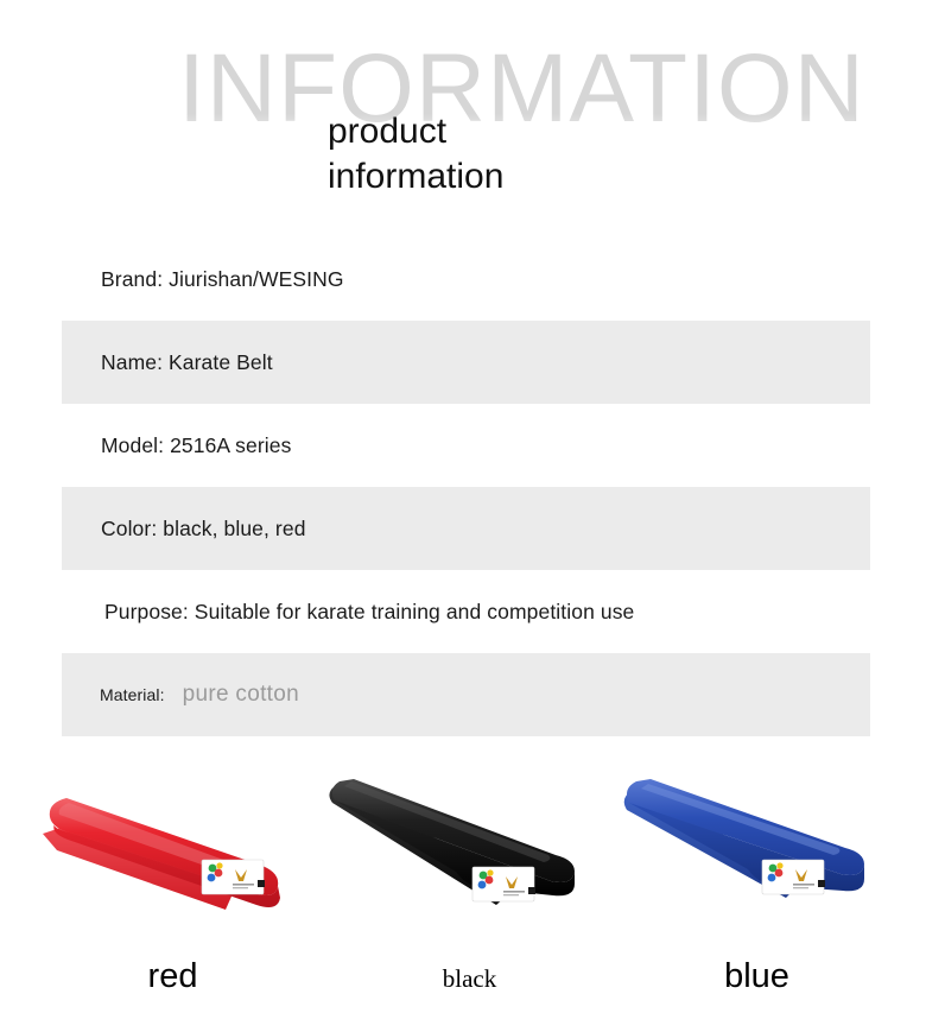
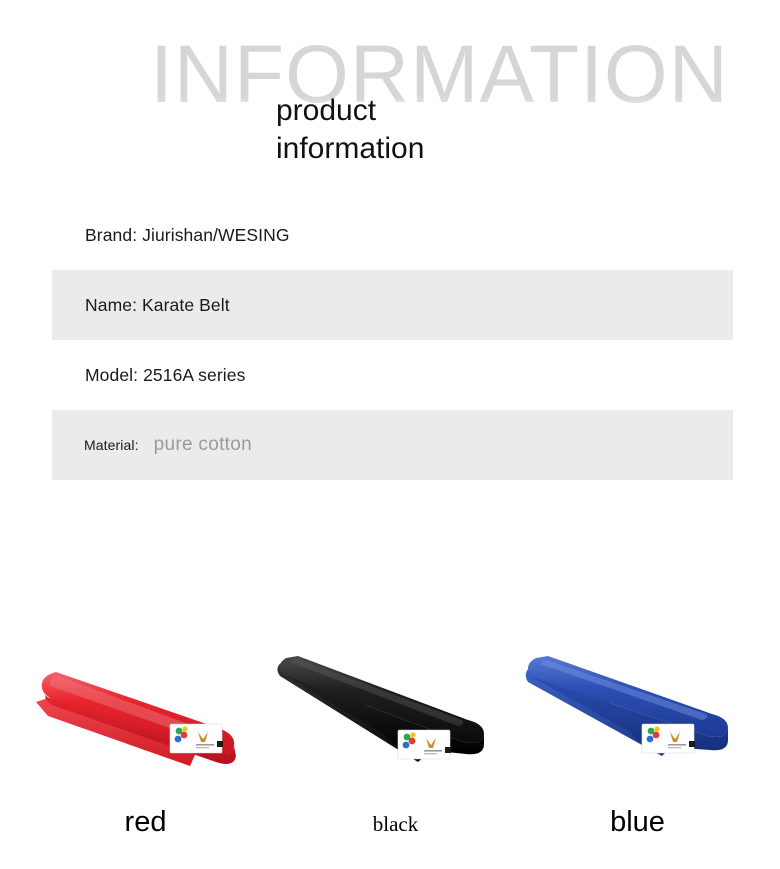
  INFORMATION
  product
  information
  Brand: Jiurishan/WESING
  Name: Karate Belt
  Model: 2516A series
- Color: black, blue, red
- Purpose: Suitable for karate training and competition use
  Material:
  pure cotton
  red
  black
  blue
